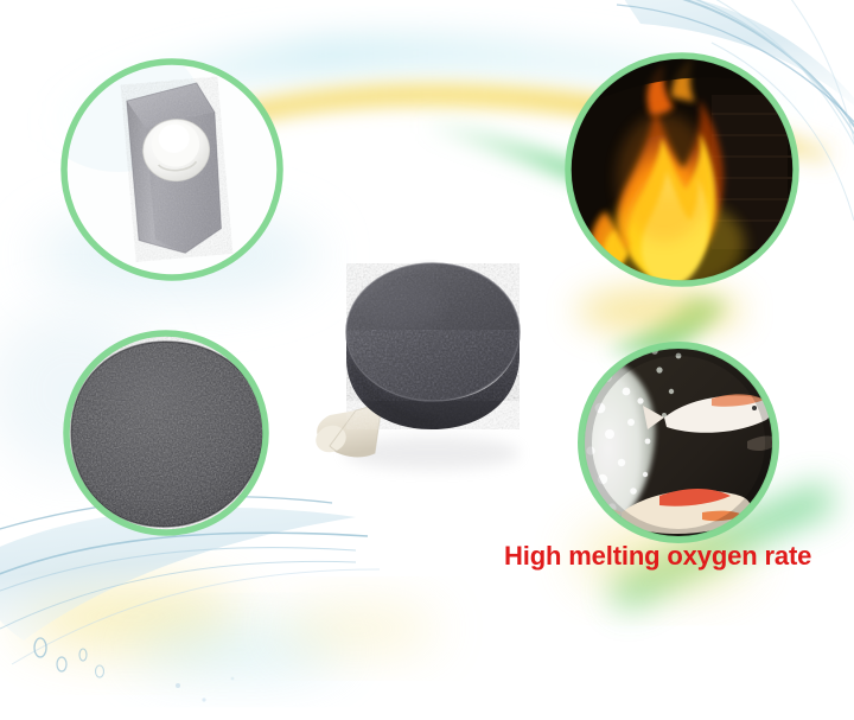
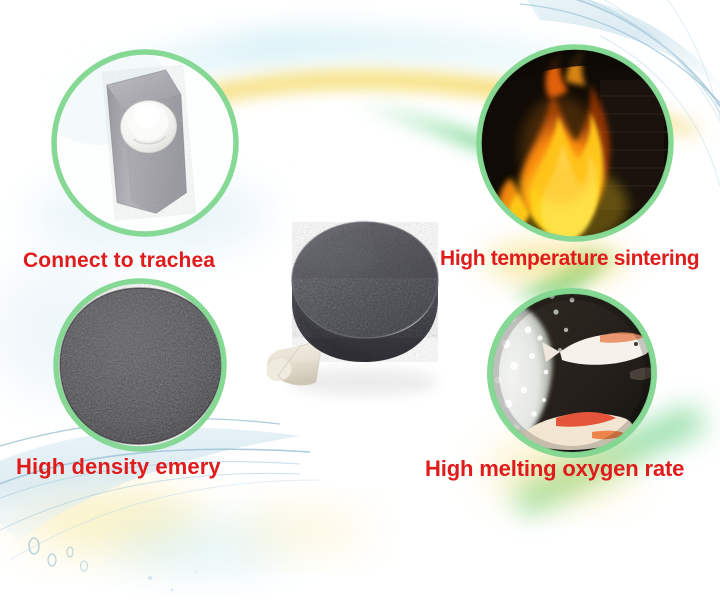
+ Connect to trachea
+ High temperature sintering
+ High density emery
  High melting oxygen rate
